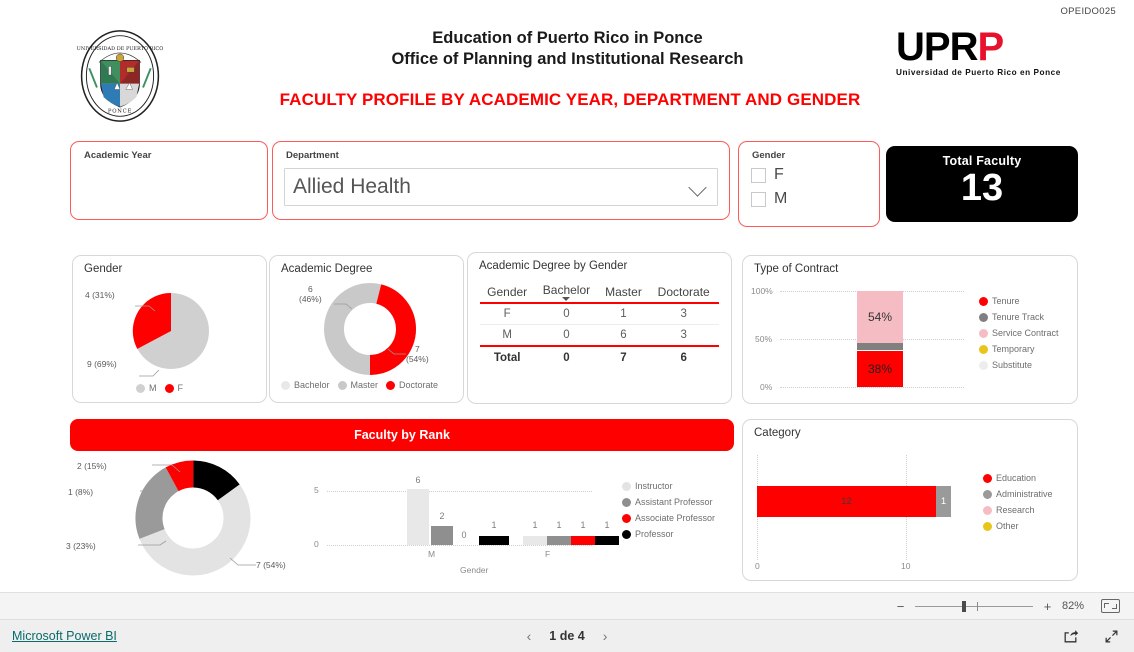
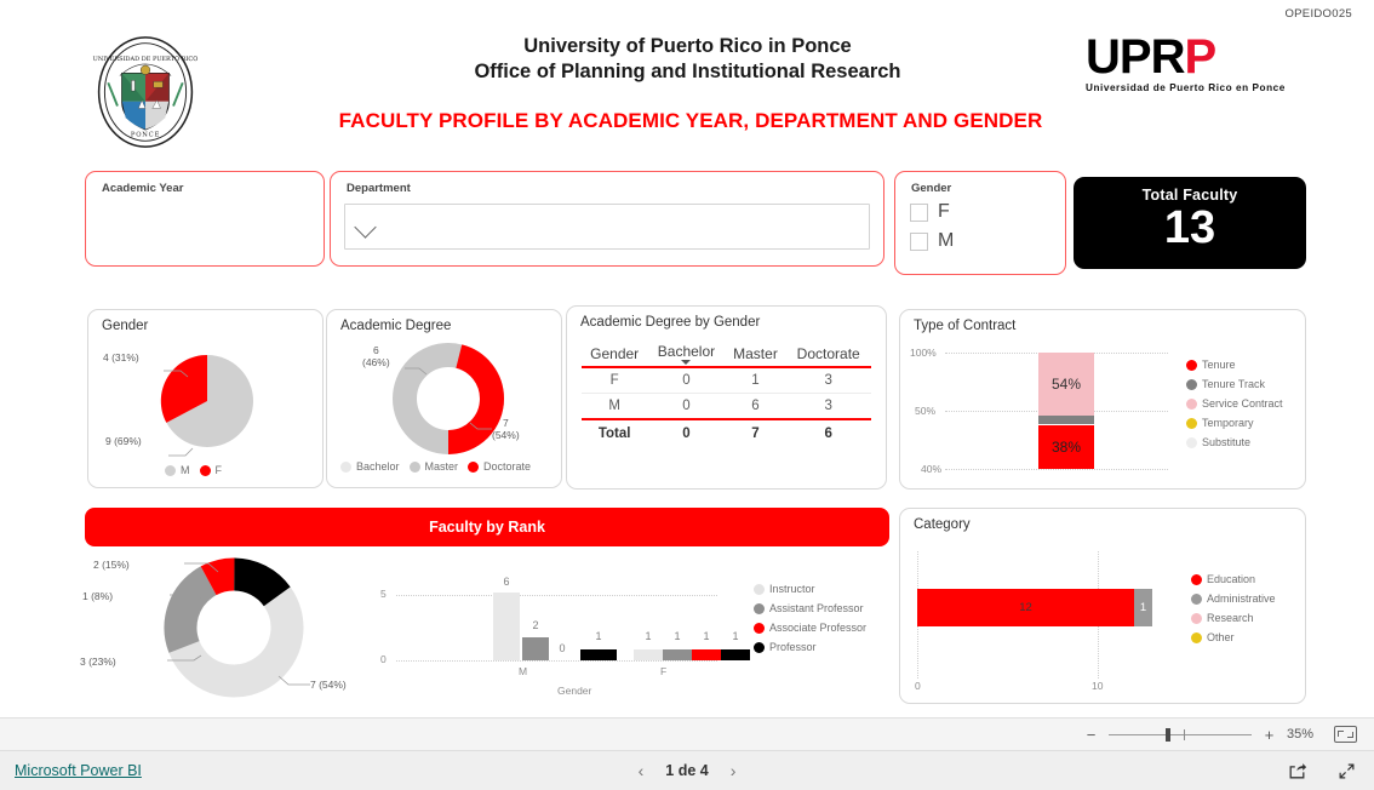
  OPEIDO025
- Education of Puerto Rico in Ponce
+ University of Puerto Rico in Ponce
  Office of Planning and Institutional Research
  FACULTY PROFILE BY ACADEMIC YEAR, DEPARTMENT AND GENDER
  UPRP
  Universidad de Puerto Rico en Ponce
  Academic Year
  Department
- Allied Health
  Gender
  F
  M
  Total Faculty
  13
  Gender
  4 (31%)
  9 (69%)
  M
  F
  Academic Degree
  6
  (46%)
  7
  (54%)
  Bachelor
  Master
  Doctorate
  Academic Degree by Gender
  Gender	Bachelor	Master	Doctorate
  F	0	1	3
  M	0	6	3
  Total	0	7	6
  Type of Contract
  100%
  50%
- 0%
+ 40%
  54%
  38%
  Tenure
  Tenure Track
  Service Contract
  Temporary
  Substitute
  Faculty by Rank
  2 (15%)
  1 (8%)
  3 (23%)
  7 (54%)
  0
  5
  6
  2
  0
  1
  1
  1
  1
  1
  M
  F
  Gender
  Instructor
  Assistant Professor
  Associate Professor
  Professor
  Category
  12
  1
  0
  10
  Education
  Administrative
  Research
  Other
  −
  +
- 82%
+ 35%
  Microsoft Power BI
  ‹
  1 de 4
  ›
